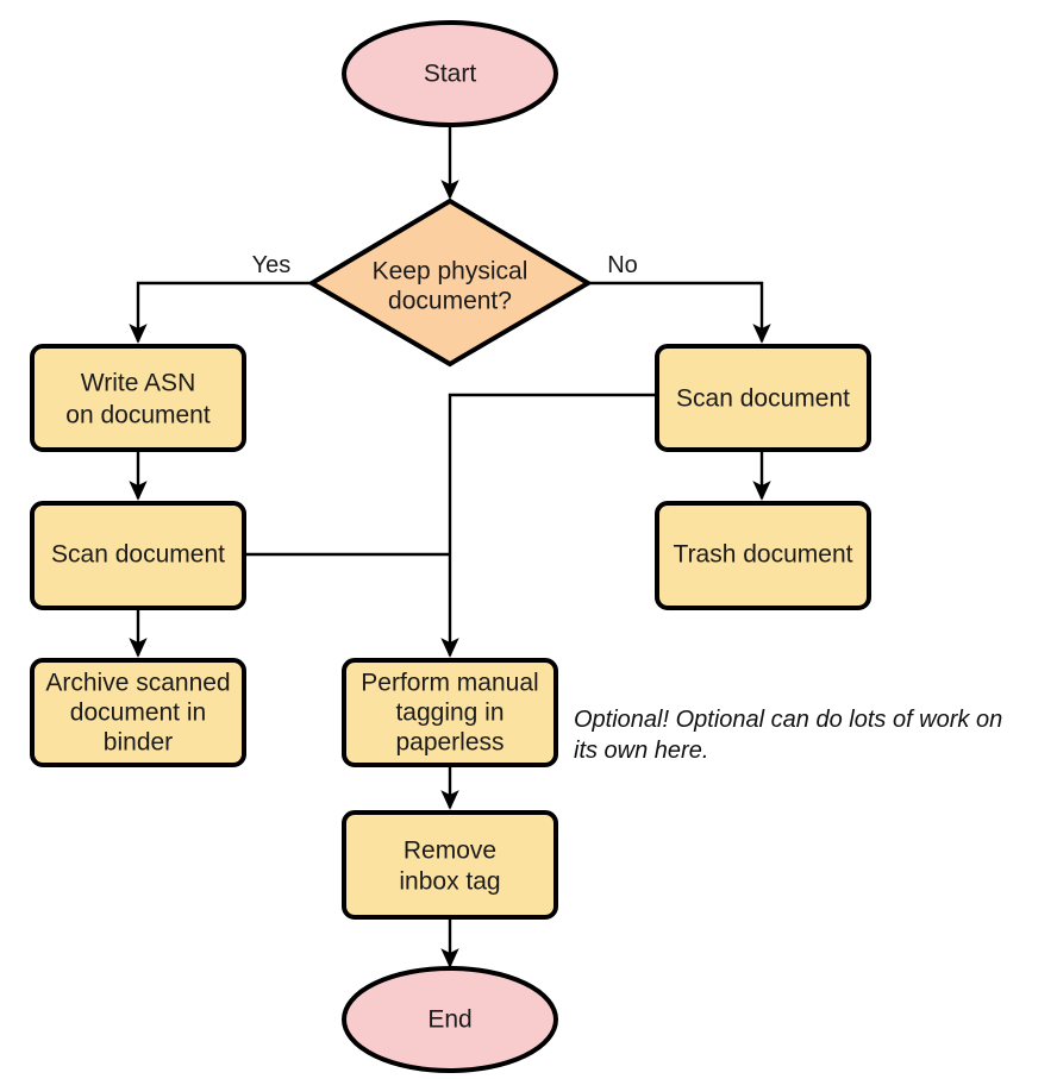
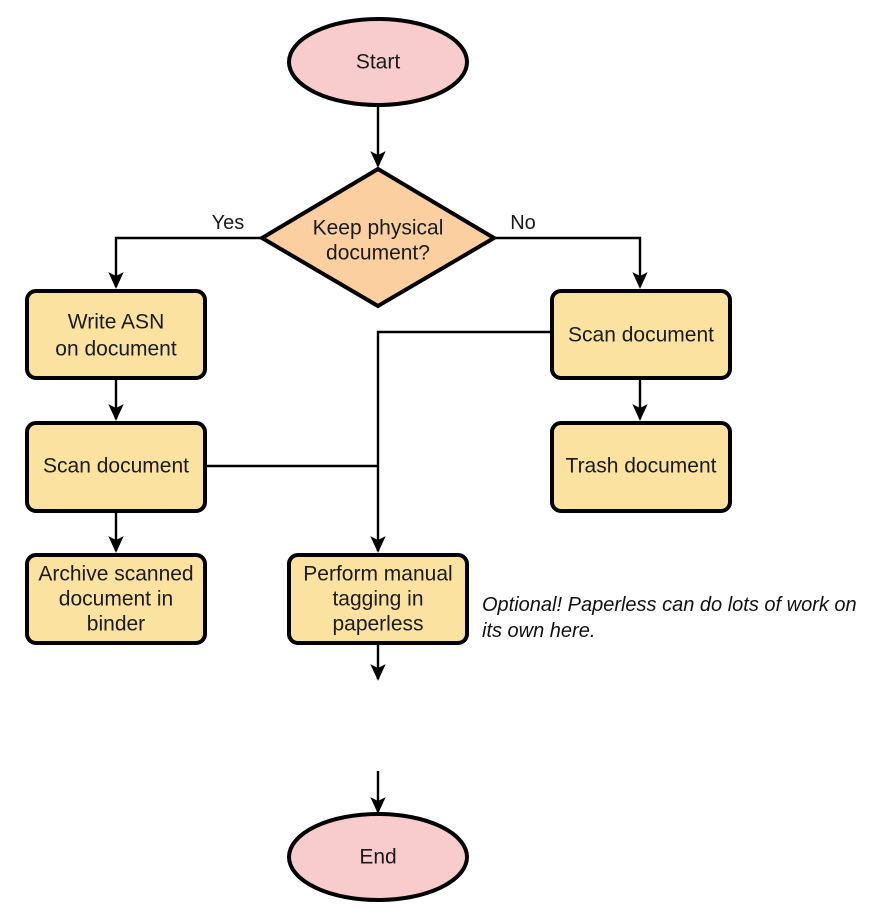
  Yes
  No
  Start
  Keep physical
  document?
  Write ASN
  on document
  Scan document
  Archive scanned
  document in
  binder
  Scan document
  Trash document
  Perform manual
  tagging in
  paperless
- Remove
- inbox tag
  End
- Optional! Optional can do lots of work on
+ Optional! Paperless can do lots of work on
  its own here.
